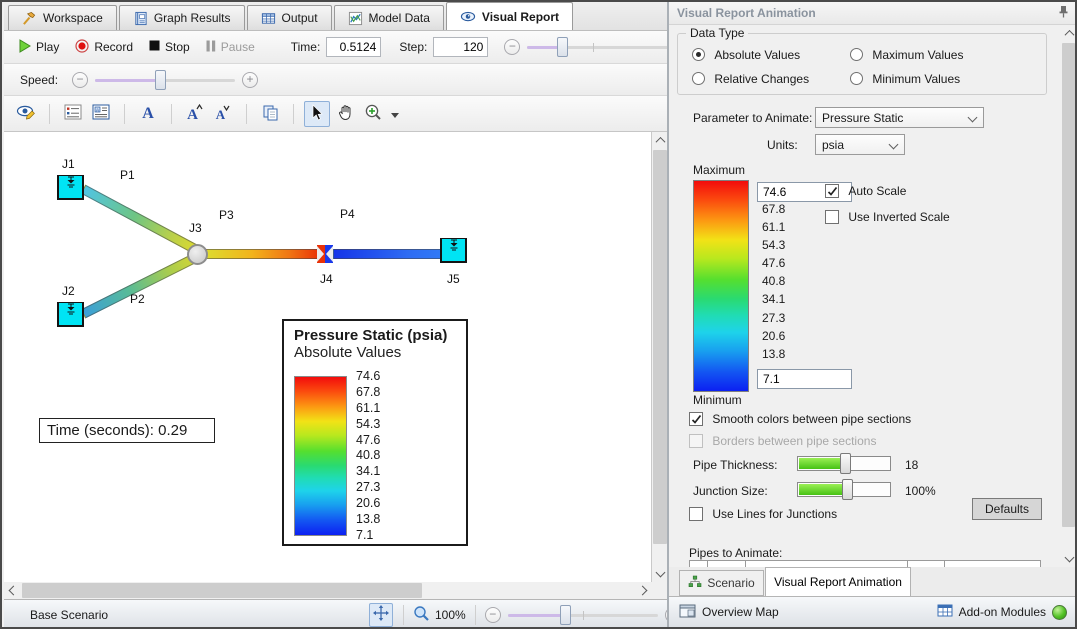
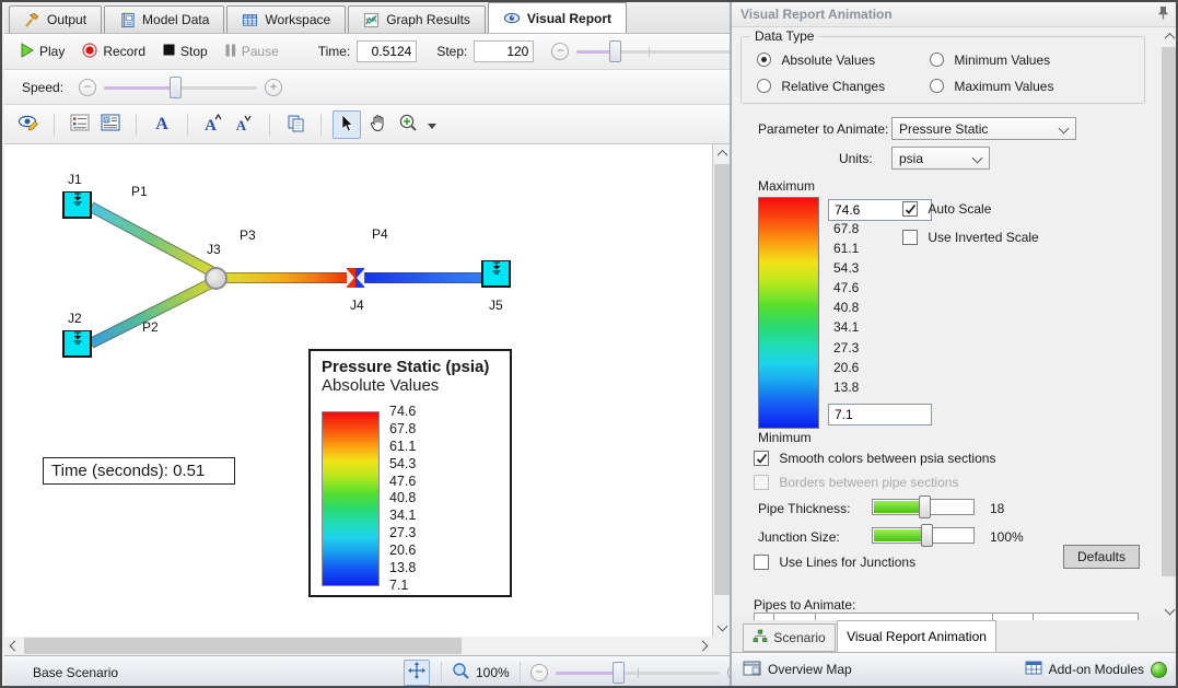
- Workspace
+ Output
- Graph Results
+ Model Data
- Output
+ Workspace
- Model Data
+ Graph Results
  Visual Report
  Play
  Record
  Stop
  Pause
  Time:
  0.5124
  Step:
  120
  −
  Speed:
  −
  +
  A
  A
  A
  J1
  P1
  J2
  P2
  J3
  P3
  P4
  J4
  J5
- Time (seconds): 0.29
+ Time (seconds): 0.51
  Pressure Static (psia)
  Absolute Values
  74.6
  67.8
  61.1
  54.3
  47.6
  40.8
  34.1
  27.3
  20.6
  13.8
  7.1
  Base Scenario
  100%
  −
  Visual Report Animation
  Data Type
  Absolute Values
- Maximum Values
+ Minimum Values
  Relative Changes
- Minimum Values
+ Maximum Values
  Parameter to Animate:
  Pressure Static
  Units:
  psia
  Maximum
  74.6
  67.8
  61.1
  54.3
  47.6
  40.8
  34.1
  27.3
  20.6
  13.8
  7.1
  Minimum
  Auto Scale
  Use Inverted Scale
- Smooth colors between pipe sections
+ Smooth colors between psia sections
  Borders between pipe sections
  Pipe Thickness:
  18
  Junction Size:
  100%
  Use Lines for Junctions
  Defaults
  Pipes to Animate:
  Scenario
  Visual Report Animation
  Overview Map
  Add-on Modules
